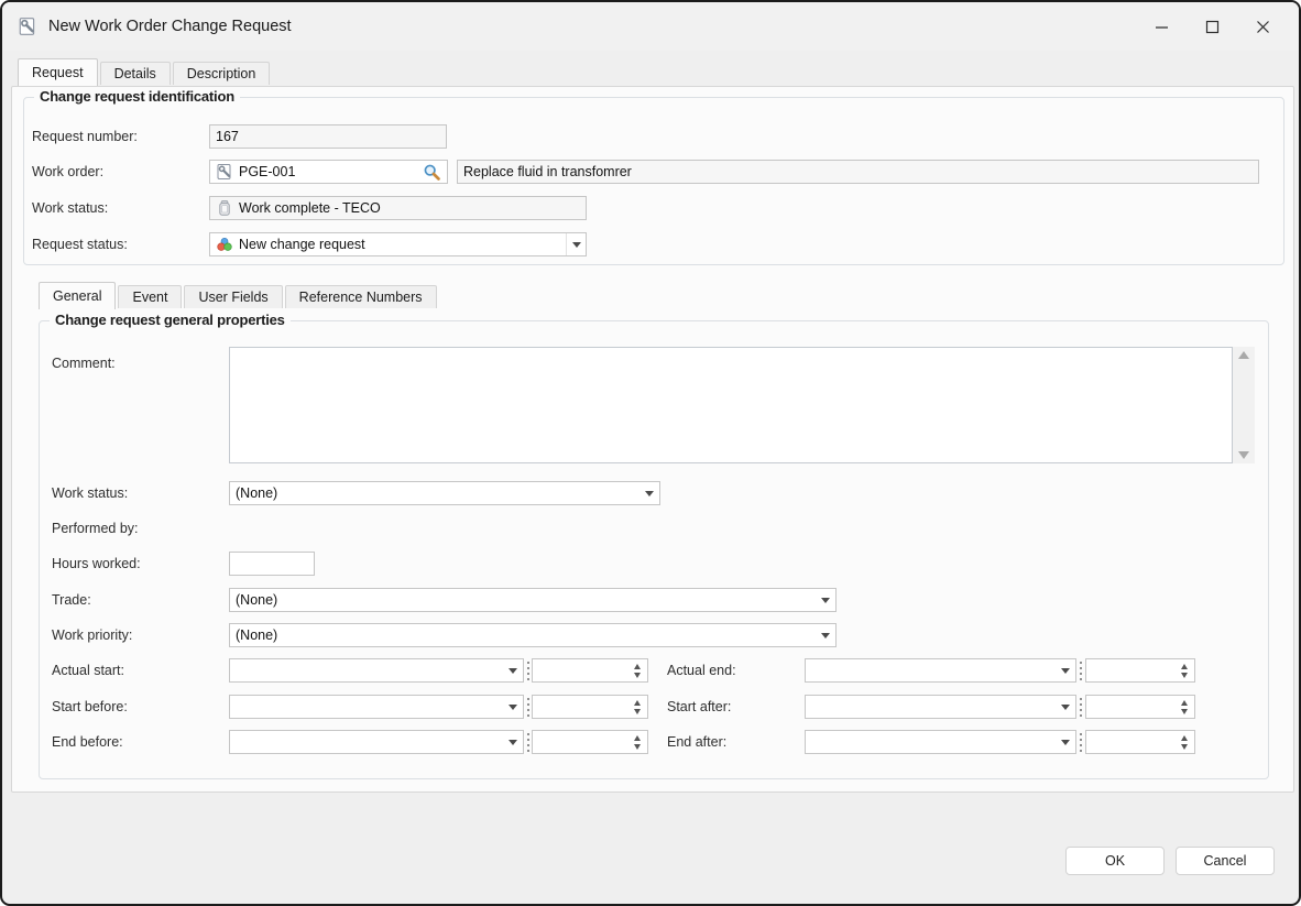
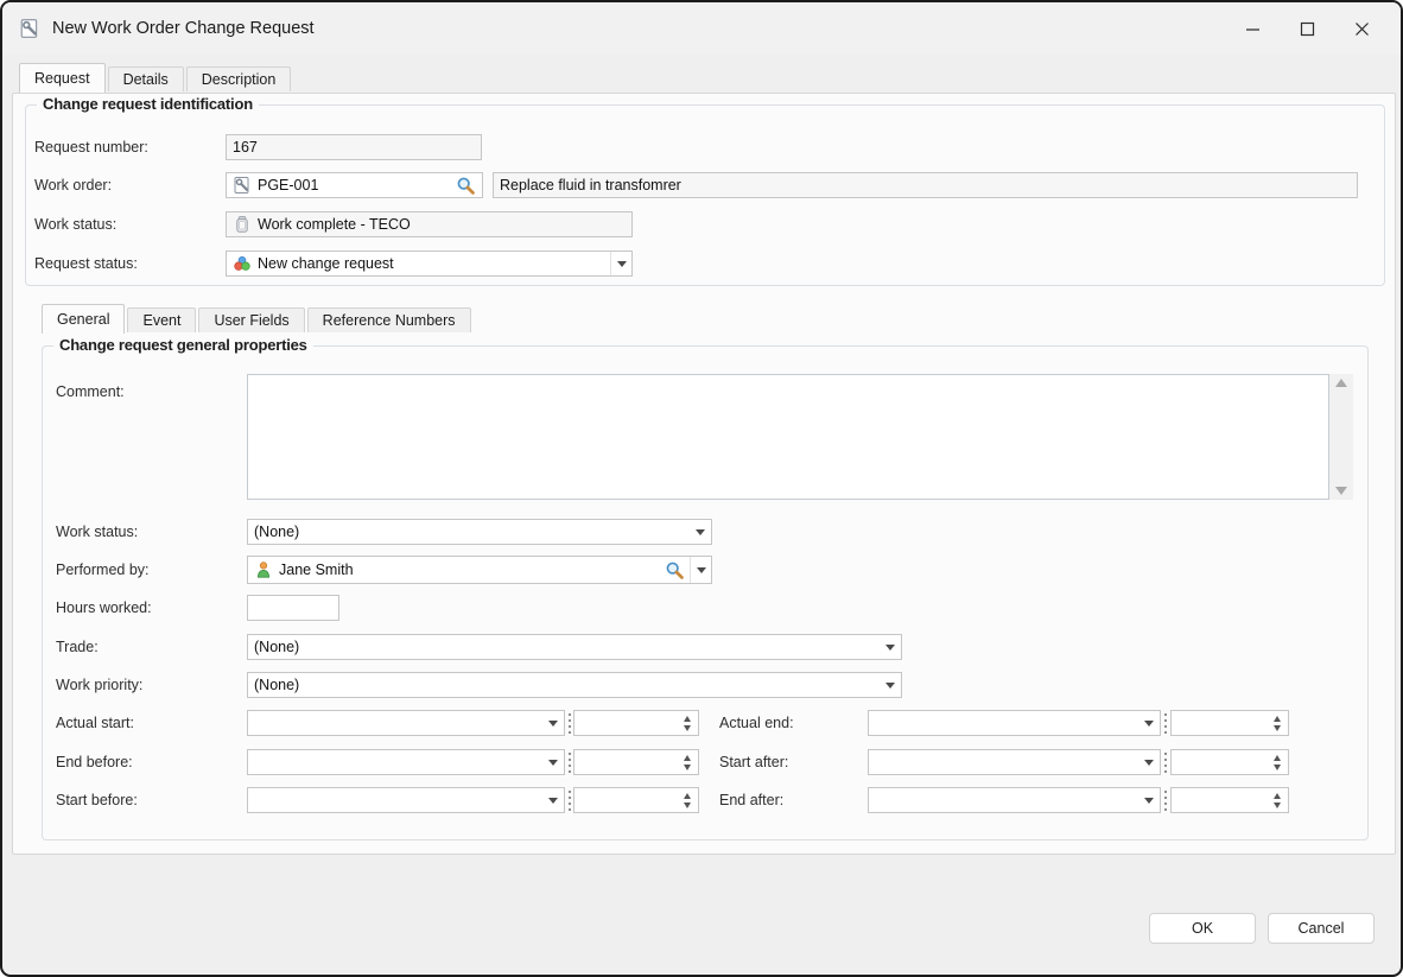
  New Work Order Change Request
  Request
  Details
  Description
  Change request identification
  Request number:
  167
  Work order:
  PGE-001
  Replace fluid in transfomrer
  Work status:
  Work complete - TECO
  Request status:
  New change request
  General
  Event
  User Fields
  Reference Numbers
  Change request general properties
  Comment:
  Work status:
  (None)
  Performed by:
+ Jane Smith
  Hours worked:
  Trade:
  (None)
  Work priority:
  (None)
  Actual start:
  Actual end:
- Start before:
+ End before:
  Start after:
- End before:
+ Start before:
  End after:
  OK
  Cancel
